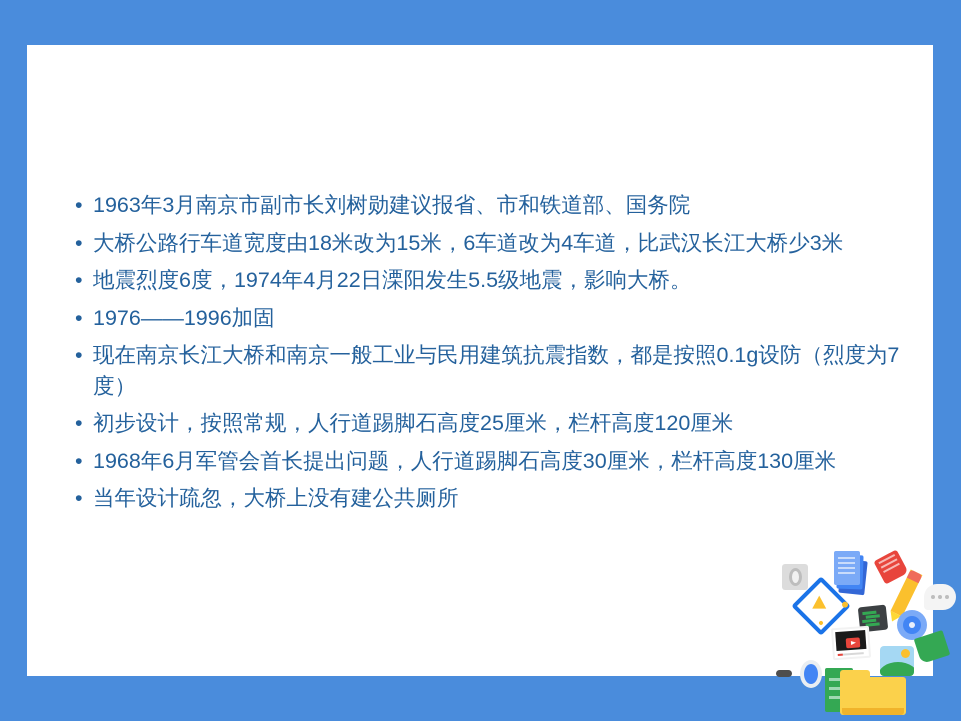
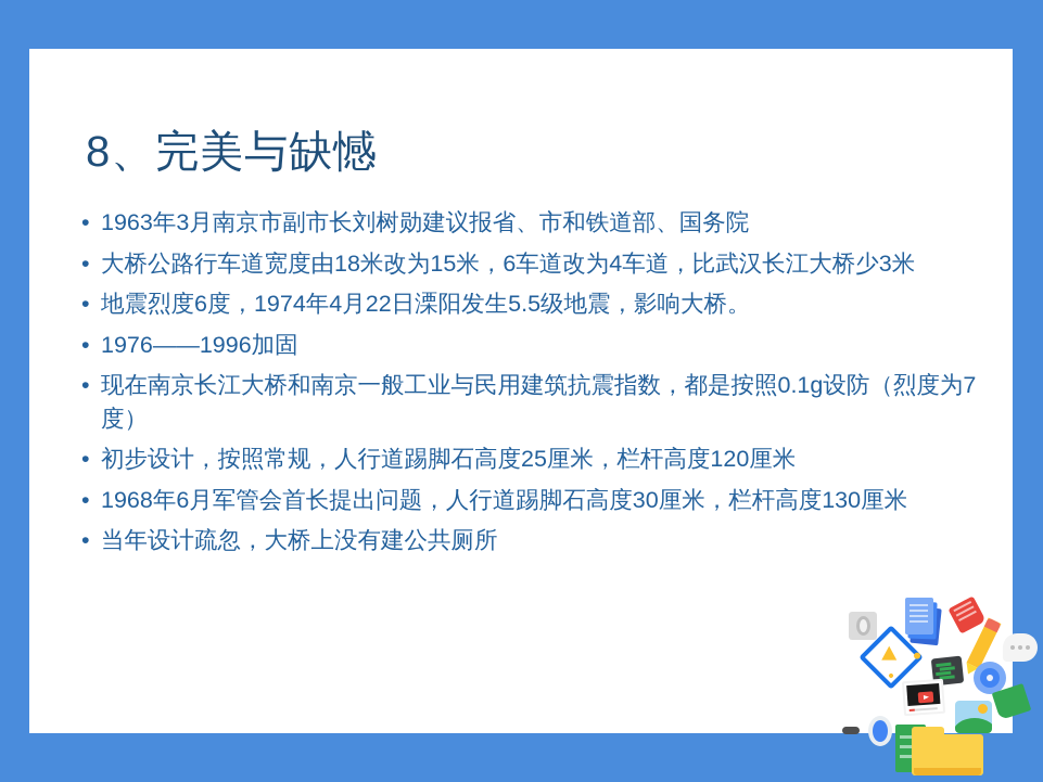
+ 8、完美与缺憾
  •
  1963年3月南京市副市长刘树勋建议报省、市和铁道部、国务院
  •
  大桥公路行车道宽度由18米改为15米，6车道改为4车道，比武汉长江大桥少3米
  •
  地震烈度6度，1974年4月22日溧阳发生5.5级地震，影响大桥。
  •
  1976——1996加固
  •
  现在南京长江大桥和南京一般工业与民用建筑抗震指数，都是按照0.1g设防（烈度为7度）
  •
  初步设计，按照常规，人行道踢脚石高度25厘米，栏杆高度120厘米
  •
  1968年6月军管会首长提出问题，人行道踢脚石高度30厘米，栏杆高度130厘米
  •
  当年设计疏忽，大桥上没有建公共厕所
